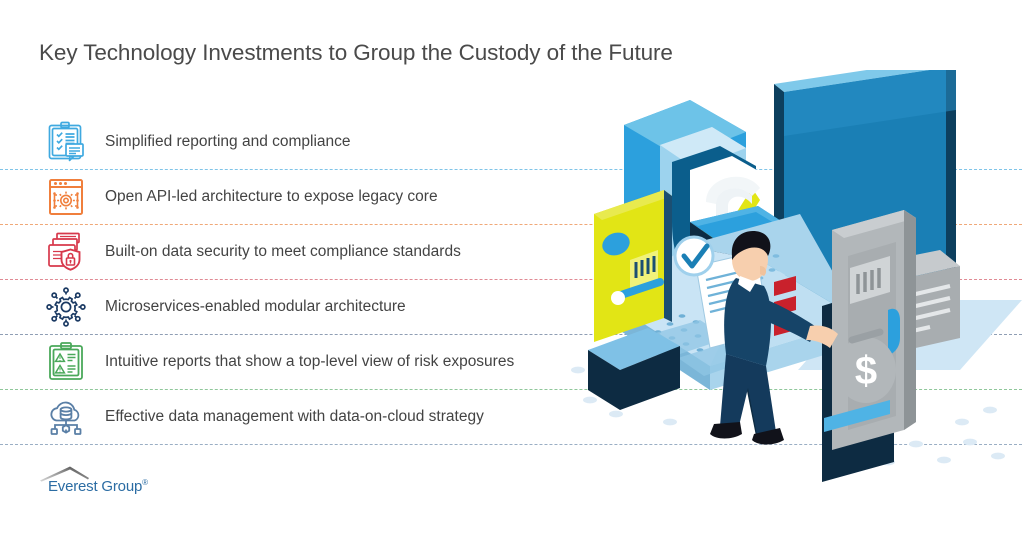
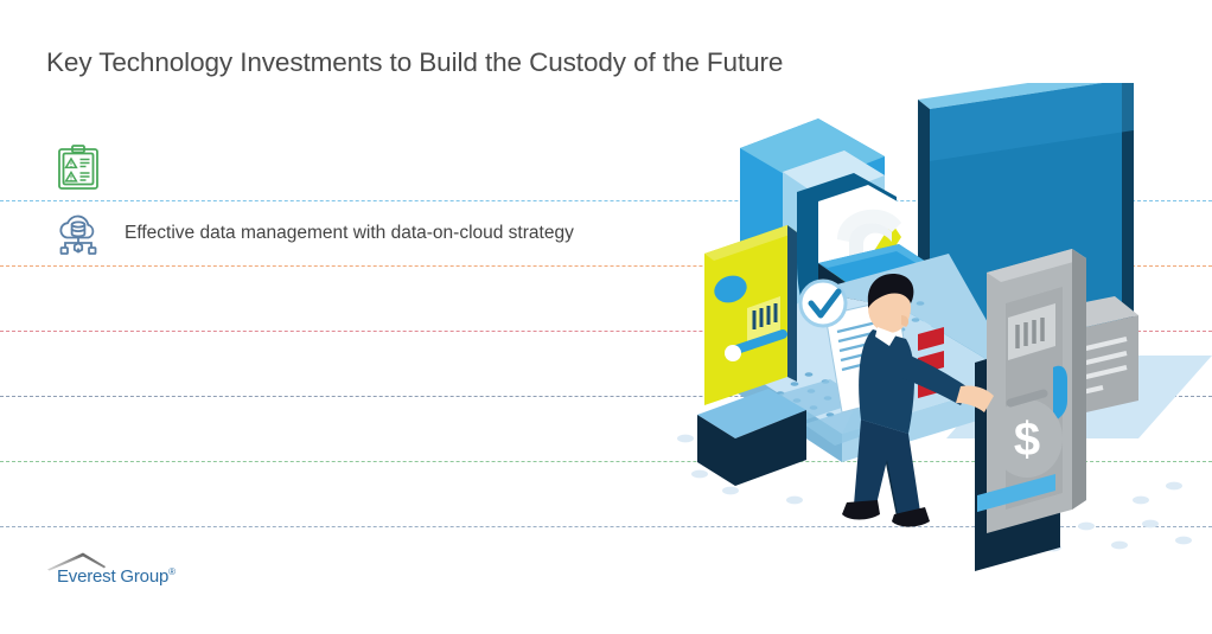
- Key Technology Investments to Group the Custody of the Future
+ Key Technology Investments to Build the Custody of the Future
- Simplified reporting and compliance
- Open API-led architecture to expose legacy core
- Built-on data security to meet compliance standards
- Microservices-enabled modular architecture
- Intuitive reports that show a top-level view of risk exposures
  Effective data management with data-on-cloud strategy
  Everest Group®
  $
